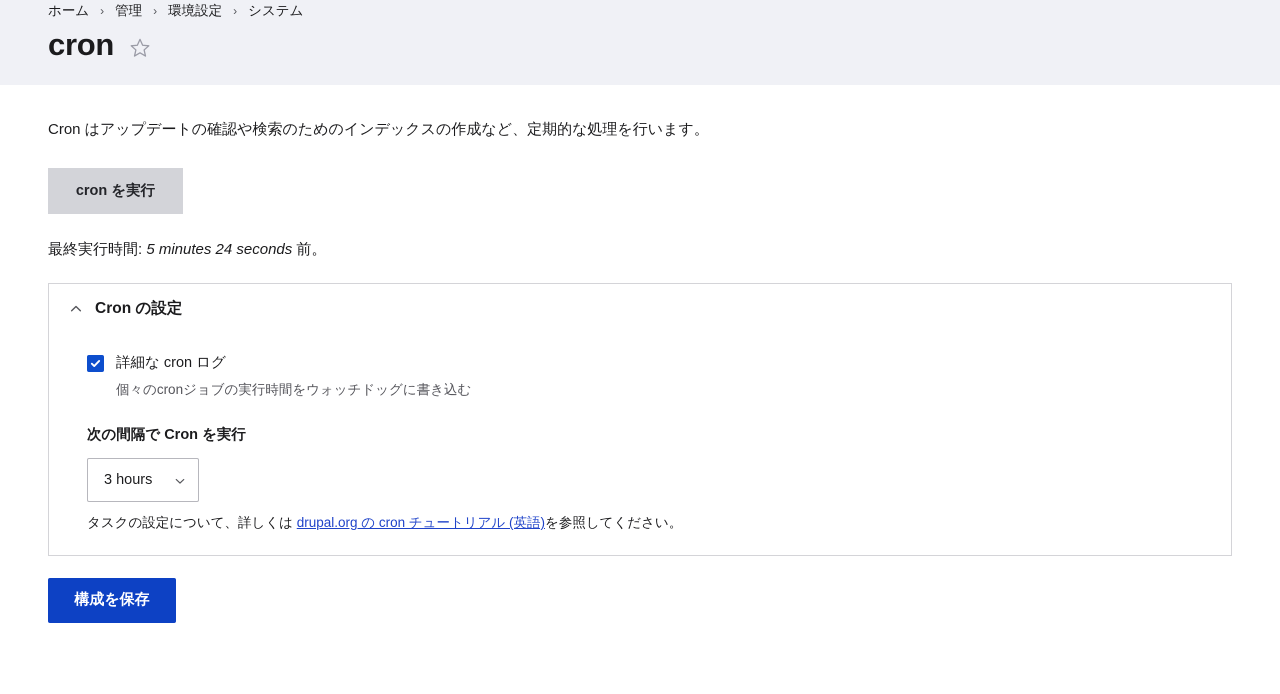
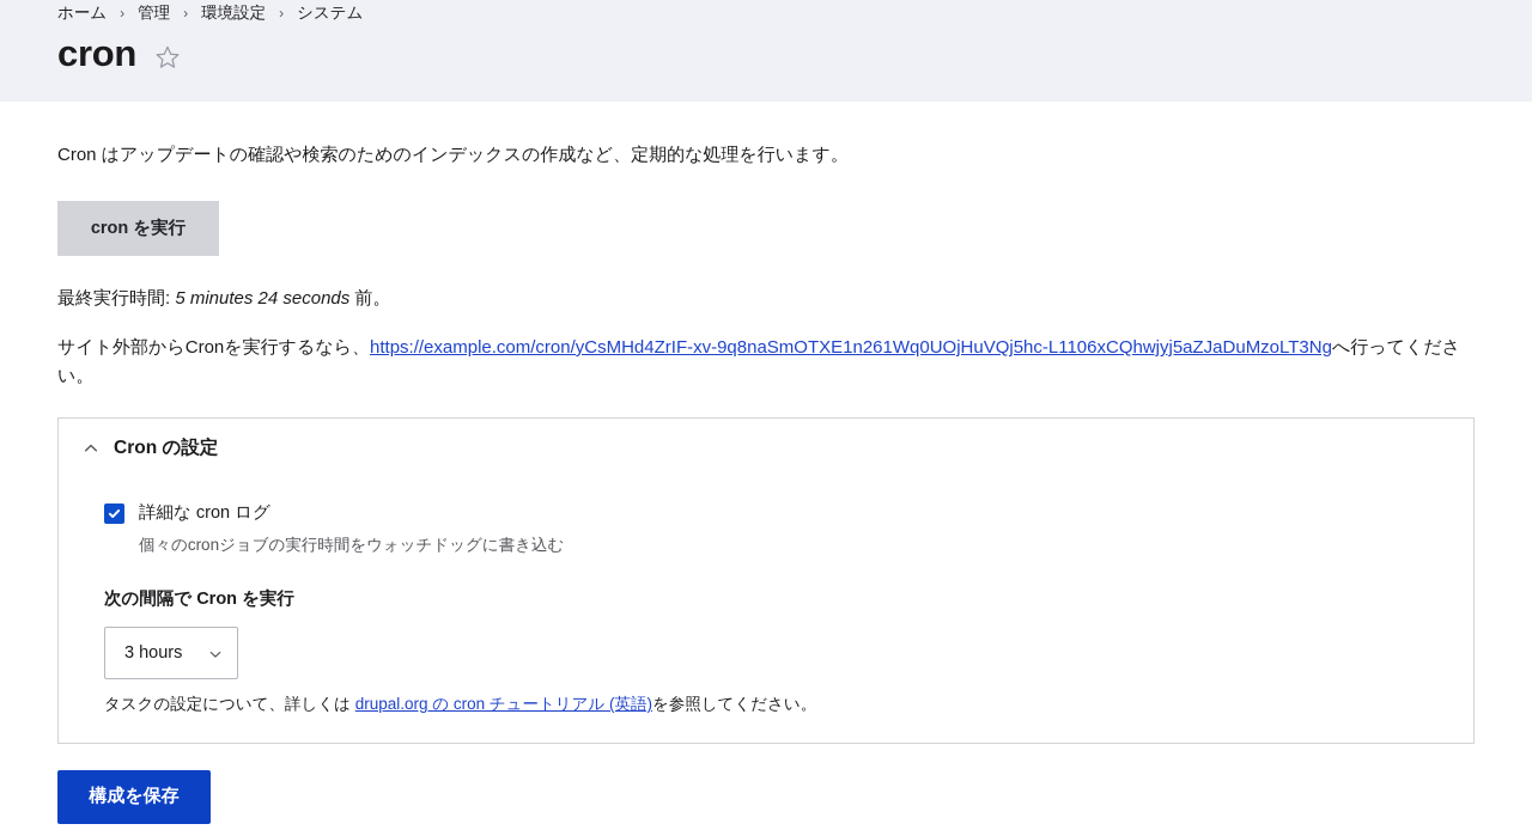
  ホーム
  ›
  管理
  ›
  環境設定
  ›
  システム
  cron
  Cron はアップデートの確認や検索のためのインデックスの作成など、定期的な処理を行います。
  cron を実行
  最終実行時間: 5 minutes 24 seconds 前。
+ サイト外部からCronを実行するなら、https://example.com/cron/yCsMHd4ZrIF-xv-9q8naSmOTXE1n261Wq0UOjHuVQj5hc-L1106xCQhwjyj5aZJaDuMzoLT3Ngへ行ってください。
  Cron の設定
  詳細な cron ログ
  個々のcronジョブの実行時間をウォッチドッグに書き込む
  次の間隔で Cron を実行
  3 hours
  タスクの設定について、詳しくは drupal.org の cron チュートリアル (英語)を参照してください。
  構成を保存
